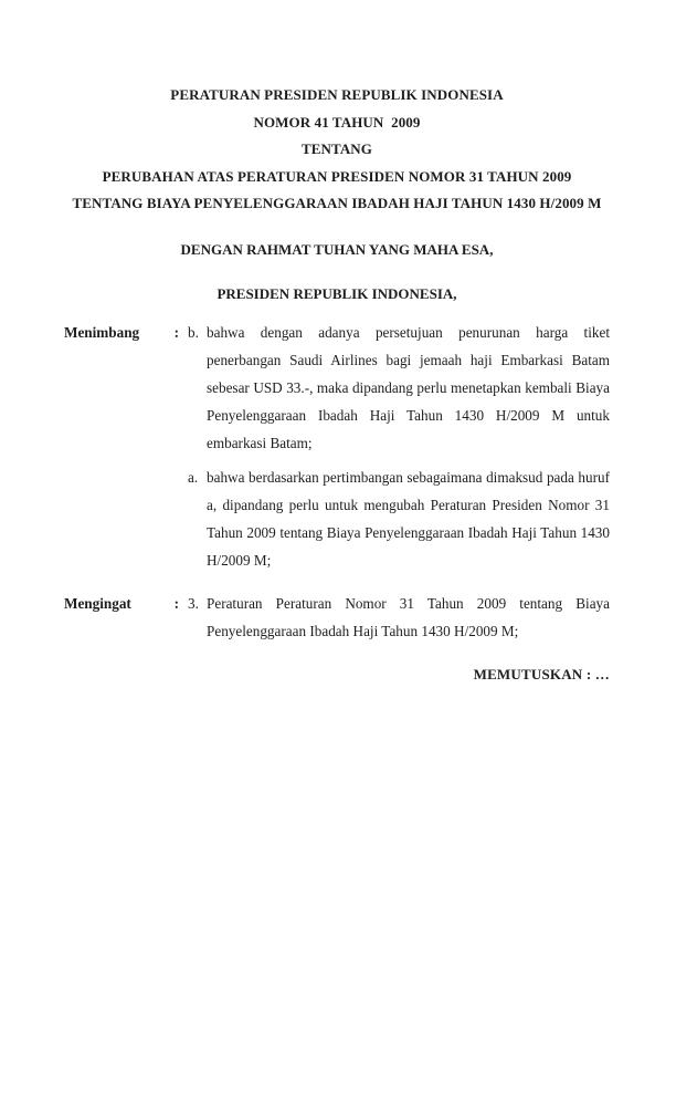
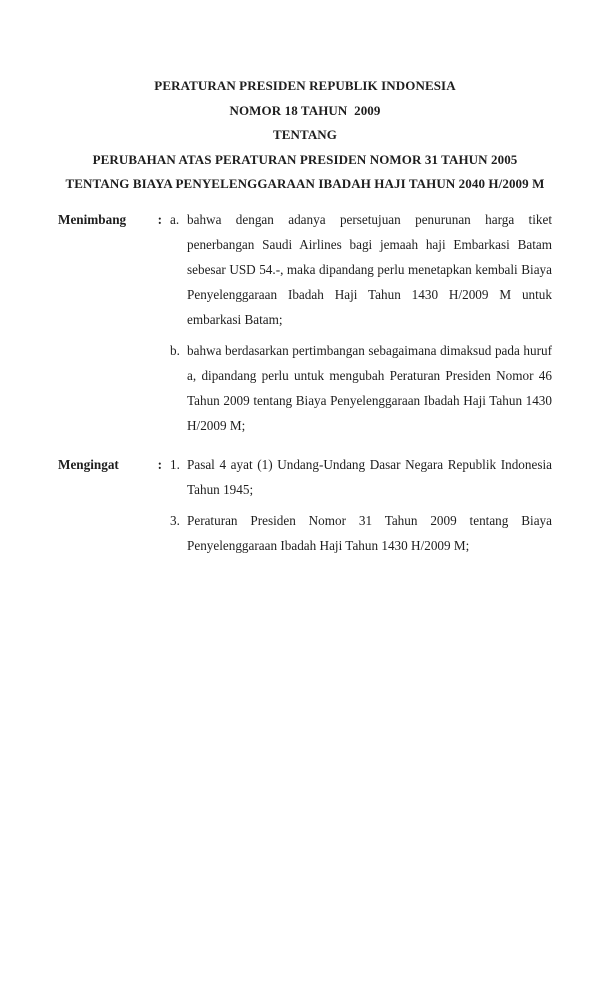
  PERATURAN PRESIDEN REPUBLIK INDONESIA
- NOMOR 41 TAHUN 2009
+ NOMOR 18 TAHUN 2009
  TENTANG
- PERUBAHAN ATAS PERATURAN PRESIDEN NOMOR 31 TAHUN 2009
+ PERUBAHAN ATAS PERATURAN PRESIDEN NOMOR 31 TAHUN 2005
- TENTANG BIAYA PENYELENGGARAAN IBADAH HAJI TAHUN 1430 H/2009 M
+ TENTANG BIAYA PENYELENGGARAAN IBADAH HAJI TAHUN 2040 H/2009 M
- DENGAN RAHMAT TUHAN YANG MAHA ESA,
- PRESIDEN REPUBLIK INDONESIA,
  Menimbang
  :
- b.
+ a.
- bahwa dengan adanya persetujuan penurunan harga tiket penerbangan Saudi Airlines bagi jemaah haji Embarkasi Batam sebesar USD 33.-, maka dipandang perlu menetapkan kembali Biaya Penyelenggaraan Ibadah Haji Tahun 1430 H/2009 M untuk embarkasi Batam;
+ bahwa dengan adanya persetujuan penurunan harga tiket penerbangan Saudi Airlines bagi jemaah haji Embarkasi Batam sebesar USD 54.-, maka dipandang perlu menetapkan kembali Biaya Penyelenggaraan Ibadah Haji Tahun 1430 H/2009 M untuk embarkasi Batam;
- a.
+ b.
- bahwa berdasarkan pertimbangan sebagaimana dimaksud pada huruf a, dipandang perlu untuk mengubah Peraturan Presiden Nomor 31 Tahun 2009 tentang Biaya Penyelenggaraan Ibadah Haji Tahun 1430 H/2009 M;
+ bahwa berdasarkan pertimbangan sebagaimana dimaksud pada huruf a, dipandang perlu untuk mengubah Peraturan Presiden Nomor 46 Tahun 2009 tentang Biaya Penyelenggaraan Ibadah Haji Tahun 1430 H/2009 M;
  Mengingat
  :
+ 1.
+ Pasal 4 ayat (1) Undang-Undang Dasar Negara Republik Indonesia Tahun 1945;
  3.
- Peraturan Peraturan Nomor 31 Tahun 2009 tentang Biaya Penyelenggaraan Ibadah Haji Tahun 1430 H/2009 M;
+ Peraturan Presiden Nomor 31 Tahun 2009 tentang Biaya Penyelenggaraan Ibadah Haji Tahun 1430 H/2009 M;
- MEMUTUSKAN : …
